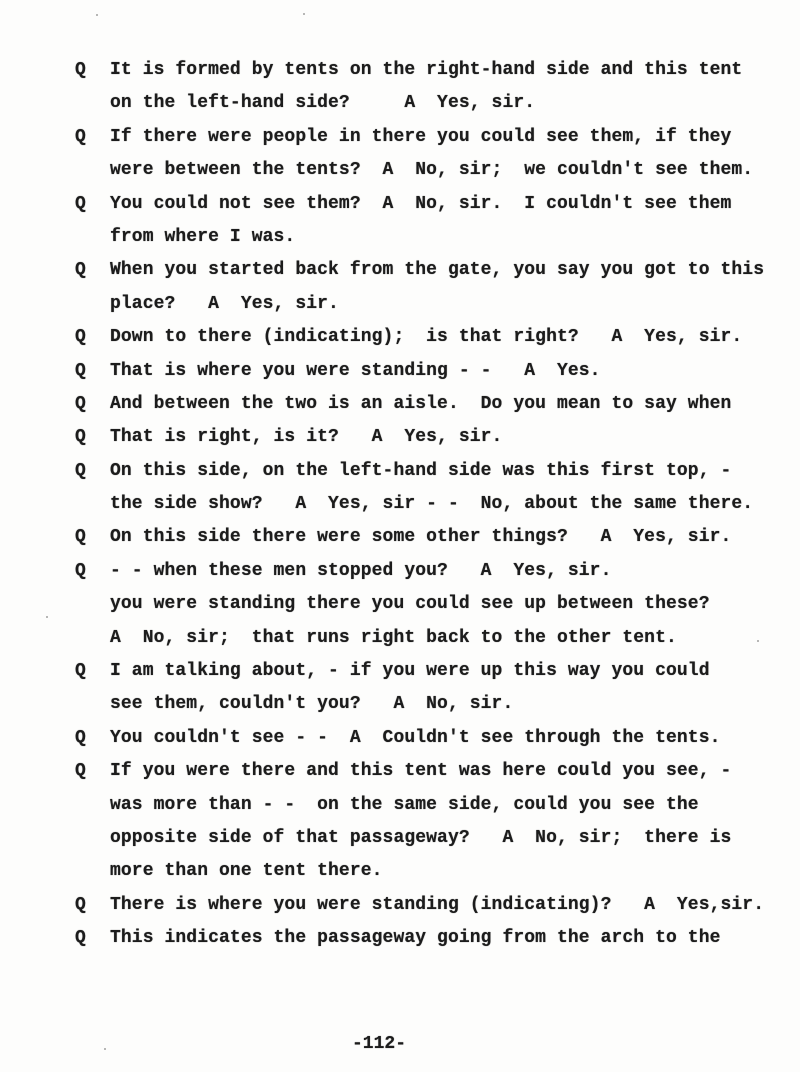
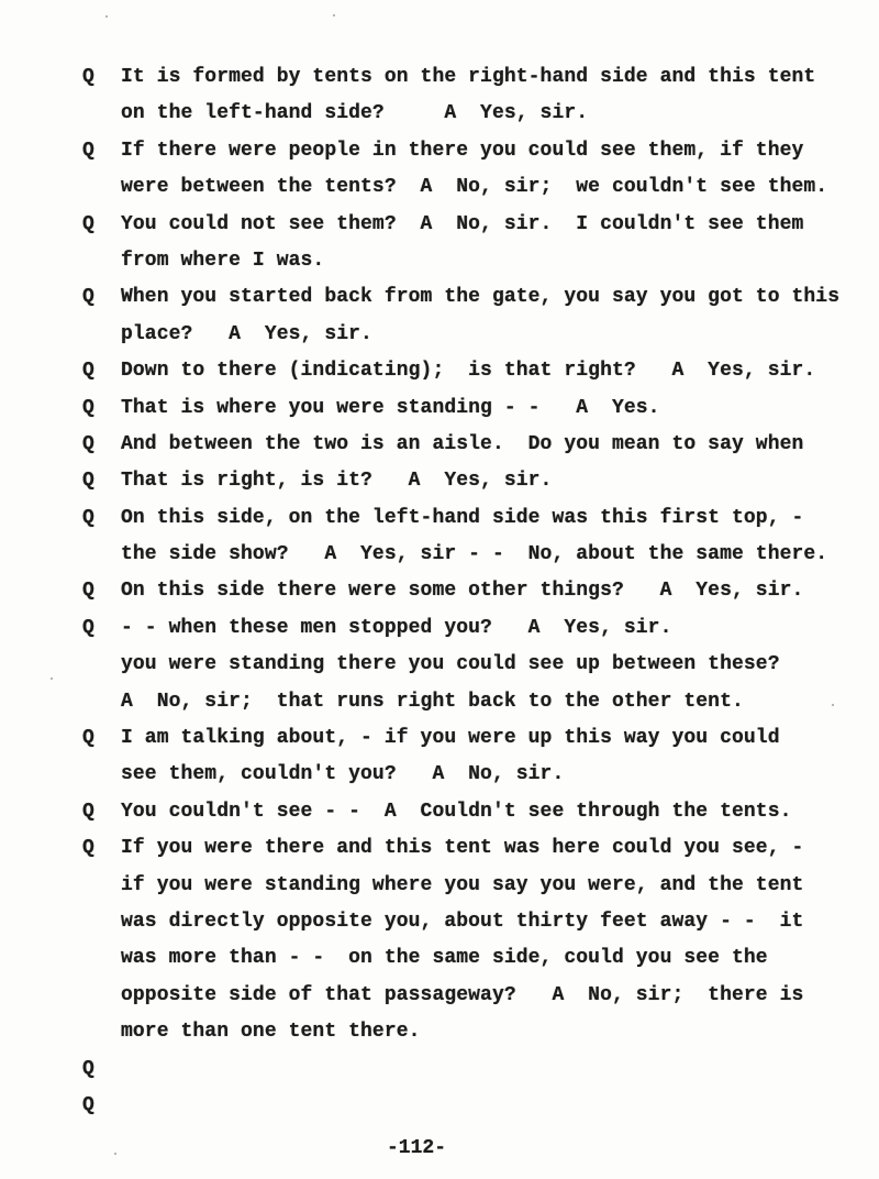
  Q
  It is formed by tents on the right-hand side and this tent
  on the left-hand side? A Yes, sir.
  Q
  If there were people in there you could see them, if they
  were between the tents? A No, sir; we couldn't see them.
  Q
  You could not see them? A No, sir. I couldn't see them
  from where I was.
  Q
  When you started back from the gate, you say you got to this
  place? A Yes, sir.
  Q
  Down to there (indicating); is that right? A Yes, sir.
  Q
  That is where you were standing - - A Yes.
  Q
  And between the two is an aisle. Do you mean to say when
  Q
  That is right, is it? A Yes, sir.
  Q
  On this side, on the left-hand side was this first top, -
  the side show? A Yes, sir - - No, about the same there.
  Q
  On this side there were some other things? A Yes, sir.
  Q
  - - when these men stopped you? A Yes, sir.
  you were standing there you could see up between these?
  A No, sir; that runs right back to the other tent.
  Q
  I am talking about, - if you were up this way you could
  see them, couldn't you? A No, sir.
  Q
  You couldn't see - - A Couldn't see through the tents.
  Q
  If you were there and this tent was here could you see, -
+ if you were standing where you say you were, and the tent
+ was directly opposite you, about thirty feet away - - it
  was more than - - on the same side, could you see the
  opposite side of that passageway? A No, sir; there is
  more than one tent there.
  Q
- There is where you were standing (indicating)? A Yes,sir.
  Q
- This indicates the passageway going from the arch to the
  -112-
